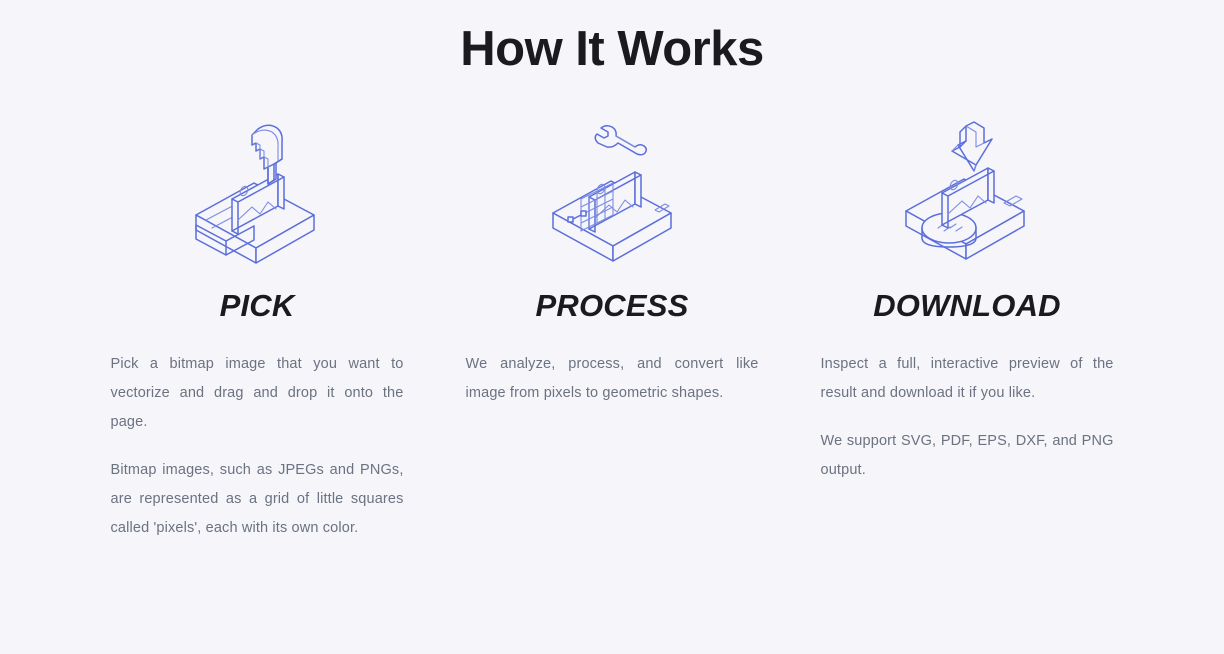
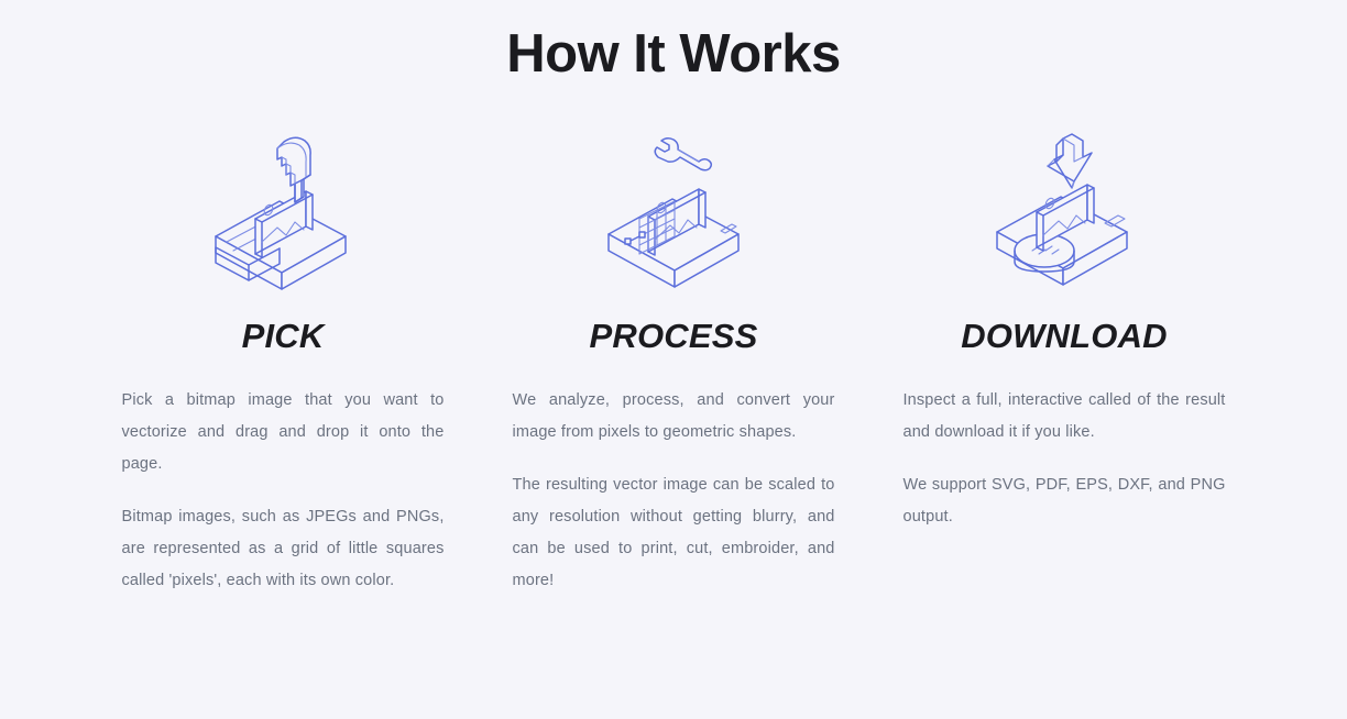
  How It Works
  PICK
  Pick a bitmap image that you want to vectorize and drag and drop it onto the page.
  Bitmap images, such as JPEGs and PNGs, are represented as a grid of little squares called 'pixels', each with its own color.
  PROCESS
- We analyze, process, and convert like image from pixels to geometric shapes.
+ We analyze, process, and convert your image from pixels to geometric shapes.
+ The resulting vector image can be scaled to any resolution without getting blurry, and can be used to print, cut, embroider, and more!
  DOWNLOAD
- Inspect a full, interactive preview of the result and download it if you like.
+ Inspect a full, interactive called of the result and download it if you like.
  We support SVG, PDF, EPS, DXF, and PNG output.
